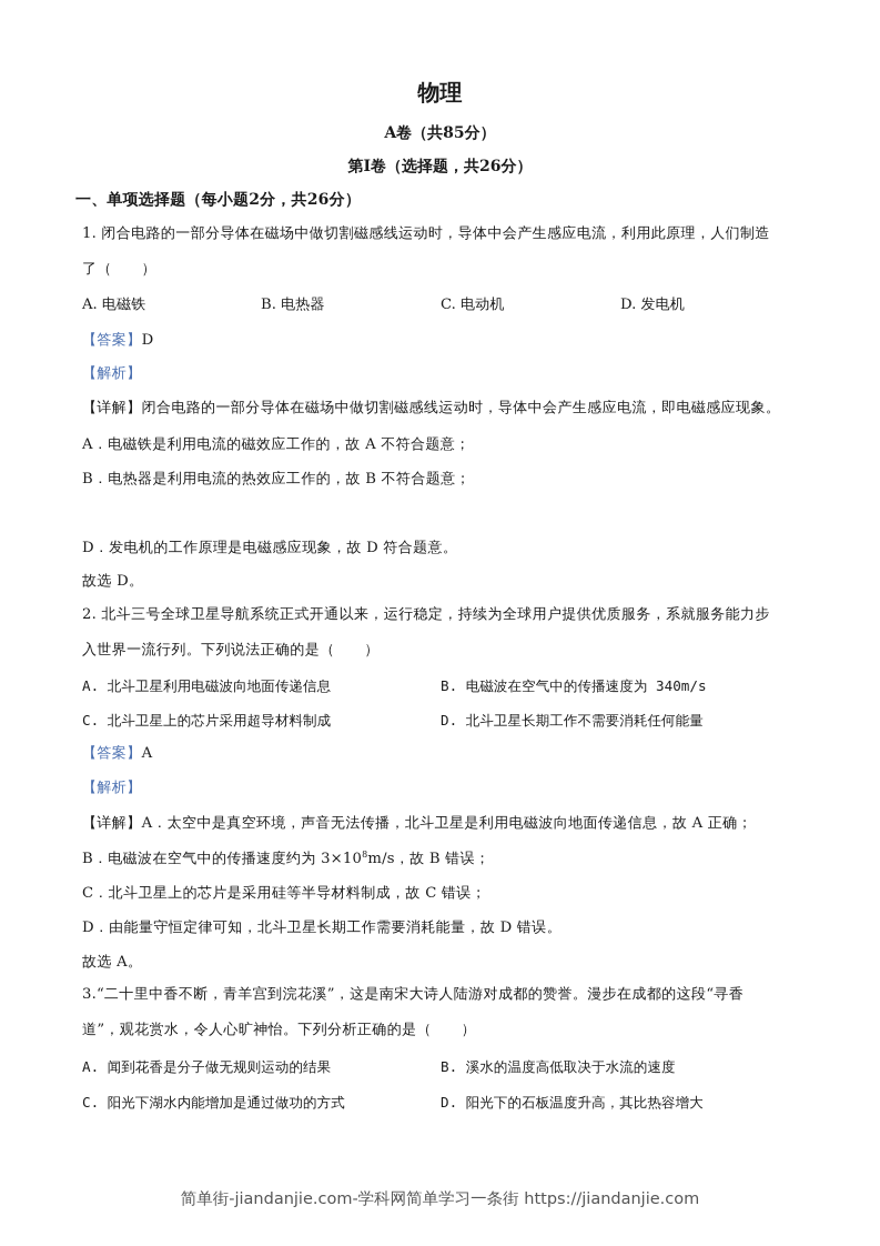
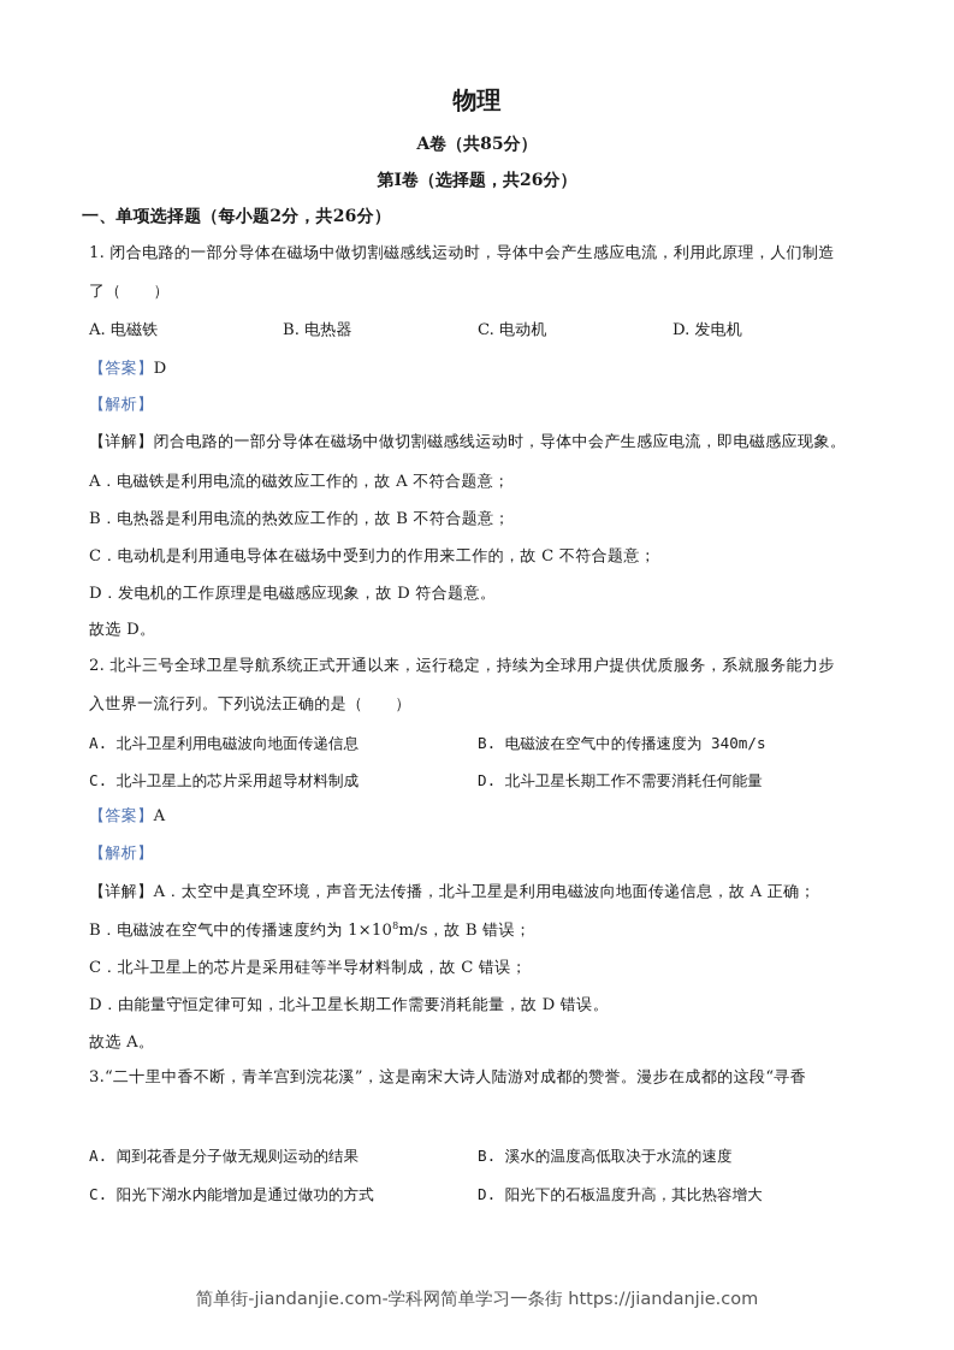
  物理
  A卷（共85分）
  第Ⅰ卷（选择题，共26分）
  一、单项选择题（每小题2分，共26分）
  1. 闭合电路的一部分导体在磁场中做切割磁感线运动时，导体中会产生感应电流，利用此原理，人们制造
  了（ ）
  A. 电磁铁
  B. 电热器
  C. 电动机
  D. 发电机
  【答案】D
  【解析】
  【详解】闭合电路的一部分导体在磁场中做切割磁感线运动时，导体中会产生感应电流，即电磁感应现象。
  A．电磁铁是利用电流的磁效应工作的，故 A 不符合题意；
  B．电热器是利用电流的热效应工作的，故 B 不符合题意；
+ C．电动机是利用通电导体在磁场中受到力的作用来工作的，故 C 不符合题意；
  D．发电机的工作原理是电磁感应现象，故 D 符合题意。
  故选 D。
  2. 北斗三号全球卫星导航系统正式开通以来，运行稳定，持续为全球用户提供优质服务，系就服务能力步
  入世界一流行列。下列说法正确的是（ ）
  A. 北斗卫星利用电磁波向地面传递信息
  B. 电磁波在空气中的传播速度为 340m/s
  C. 北斗卫星上的芯片采用超导材料制成
  D. 北斗卫星长期工作不需要消耗任何能量
  【答案】A
  【解析】
  【详解】A．太空中是真空环境，声音无法传播，北斗卫星是利用电磁波向地面传递信息，故 A 正确；
- B．电磁波在空气中的传播速度约为 3×108m/s，故 B 错误；
+ B．电磁波在空气中的传播速度约为 1×108m/s，故 B 错误；
  C．北斗卫星上的芯片是采用硅等半导材料制成，故 C 错误；
  D．由能量守恒定律可知，北斗卫星长期工作需要消耗能量，故 D 错误。
  故选 A。
  3.“二十里中香不断，青羊宫到浣花溪”，这是南宋大诗人陆游对成都的赞誉。漫步在成都的这段“寻香
- 道”，观花赏水，令人心旷神怡。下列分析正确的是（ ）
  A. 闻到花香是分子做无规则运动的结果
  B. 溪水的温度高低取决于水流的速度
  C. 阳光下湖水内能增加是通过做功的方式
  D. 阳光下的石板温度升高，其比热容增大
  简单街-jiandanjie.com-学科网简单学习一条街 https://jiandanjie.com
